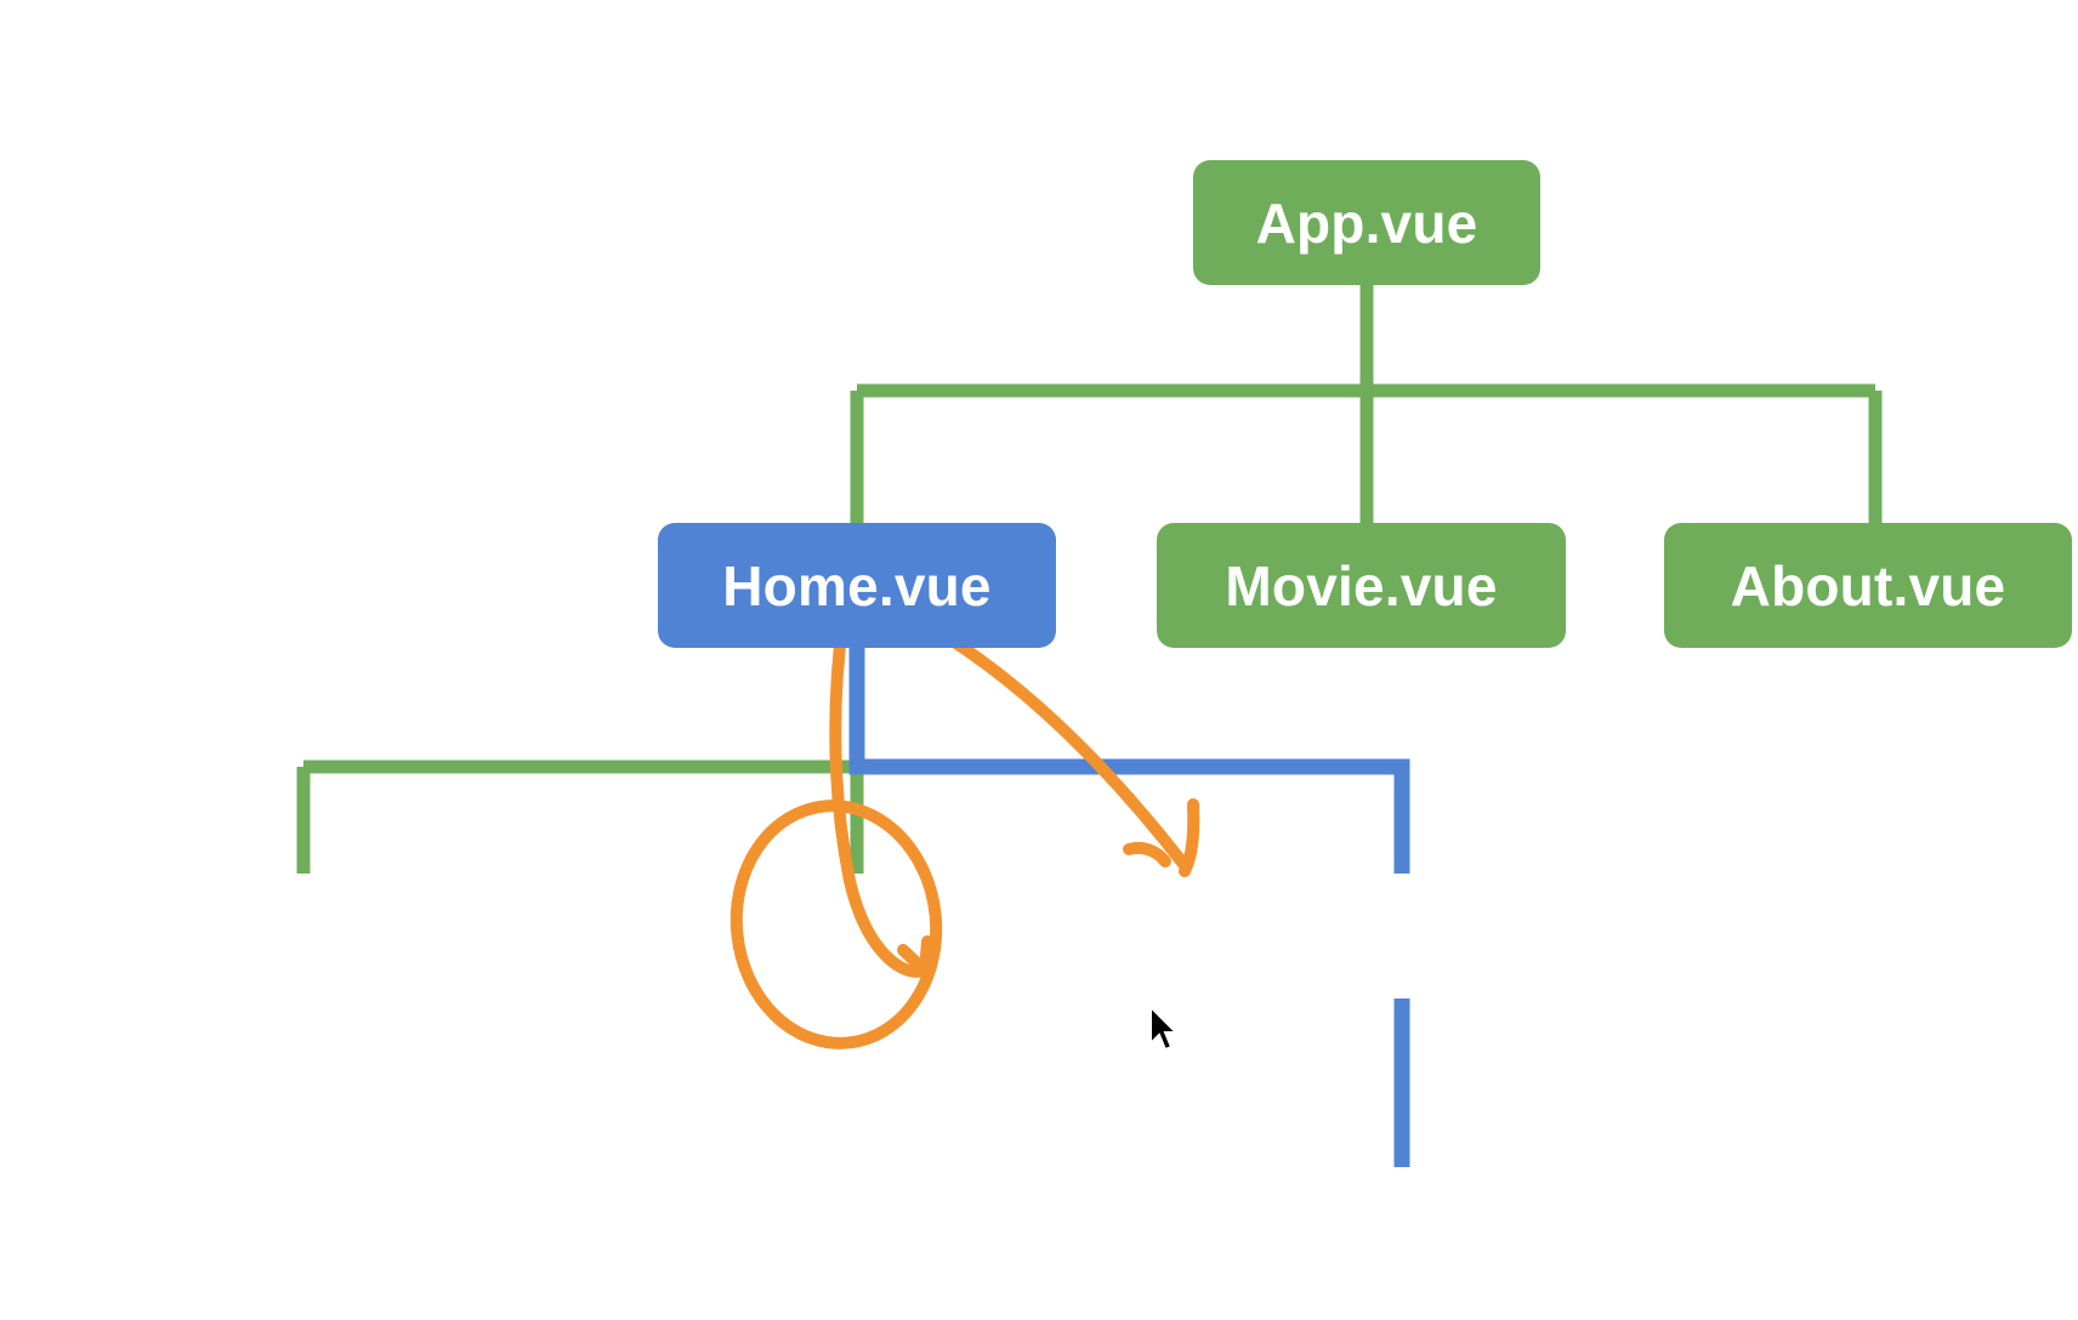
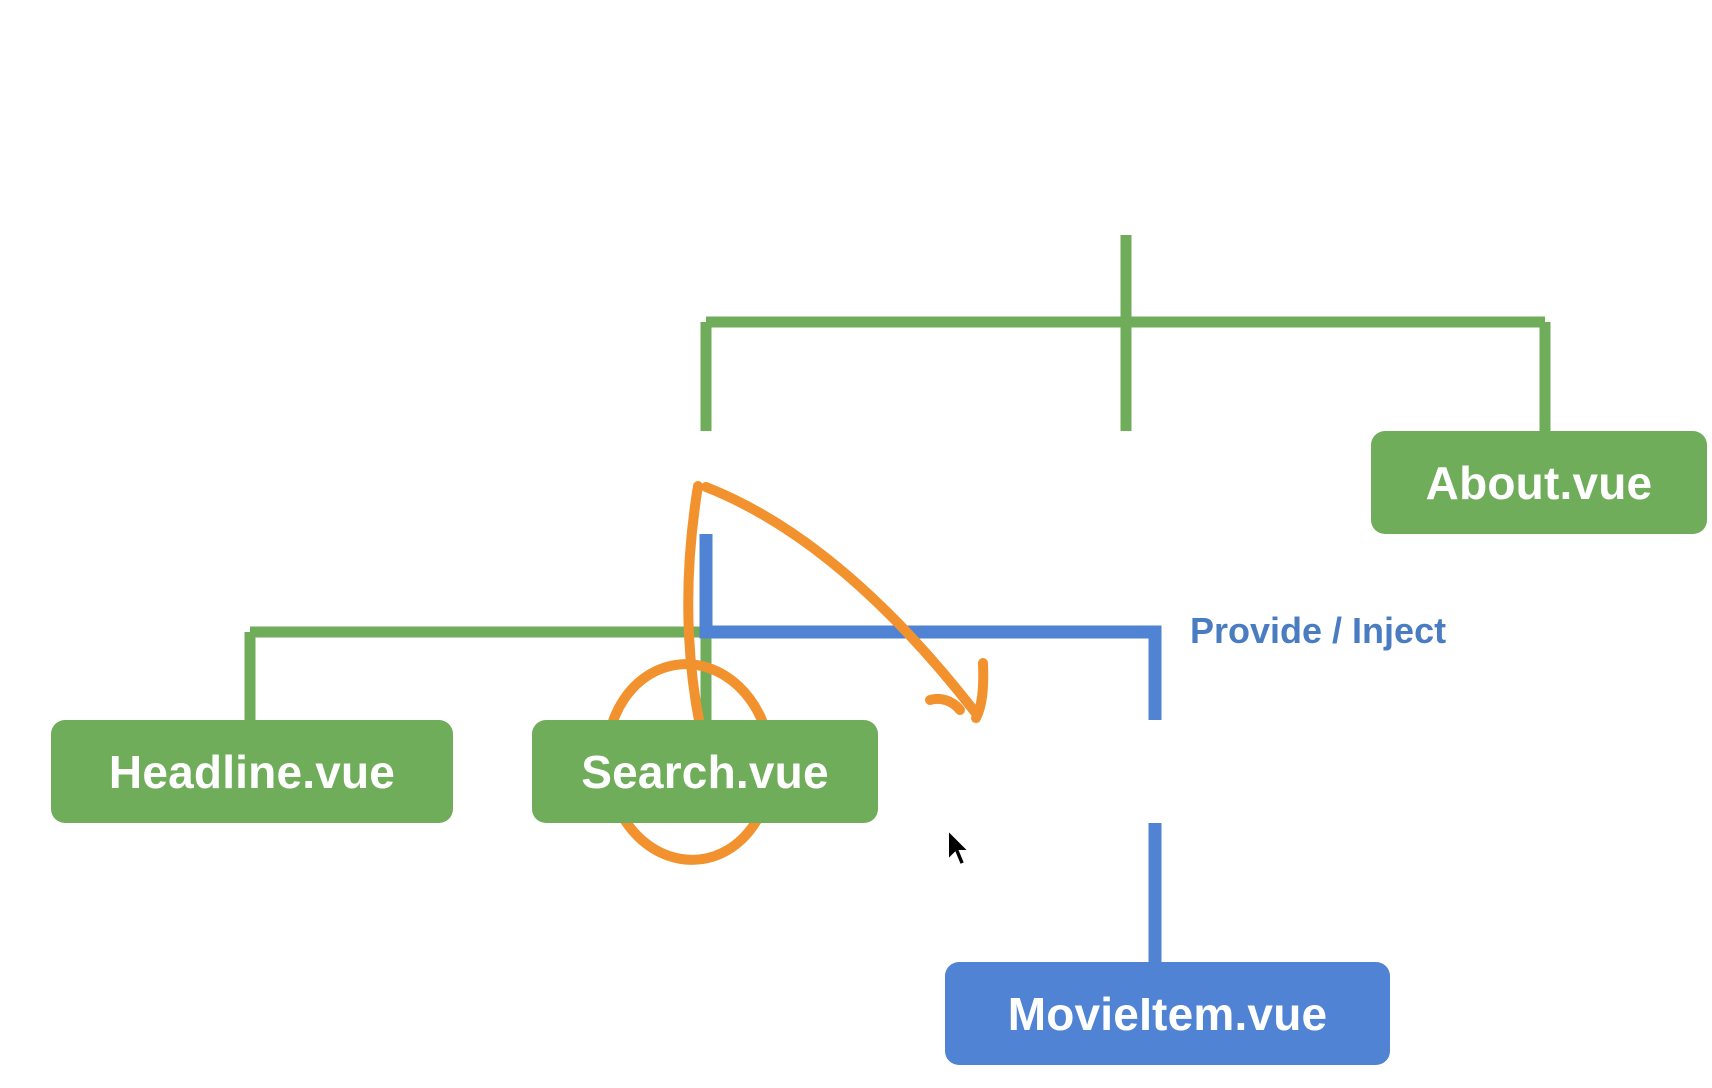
- App.vue
- Home.vue
- Movie.vue
  About.vue
+ Headline.vue
+ Search.vue
+ MovieItem.vue
+ Provide / Inject
